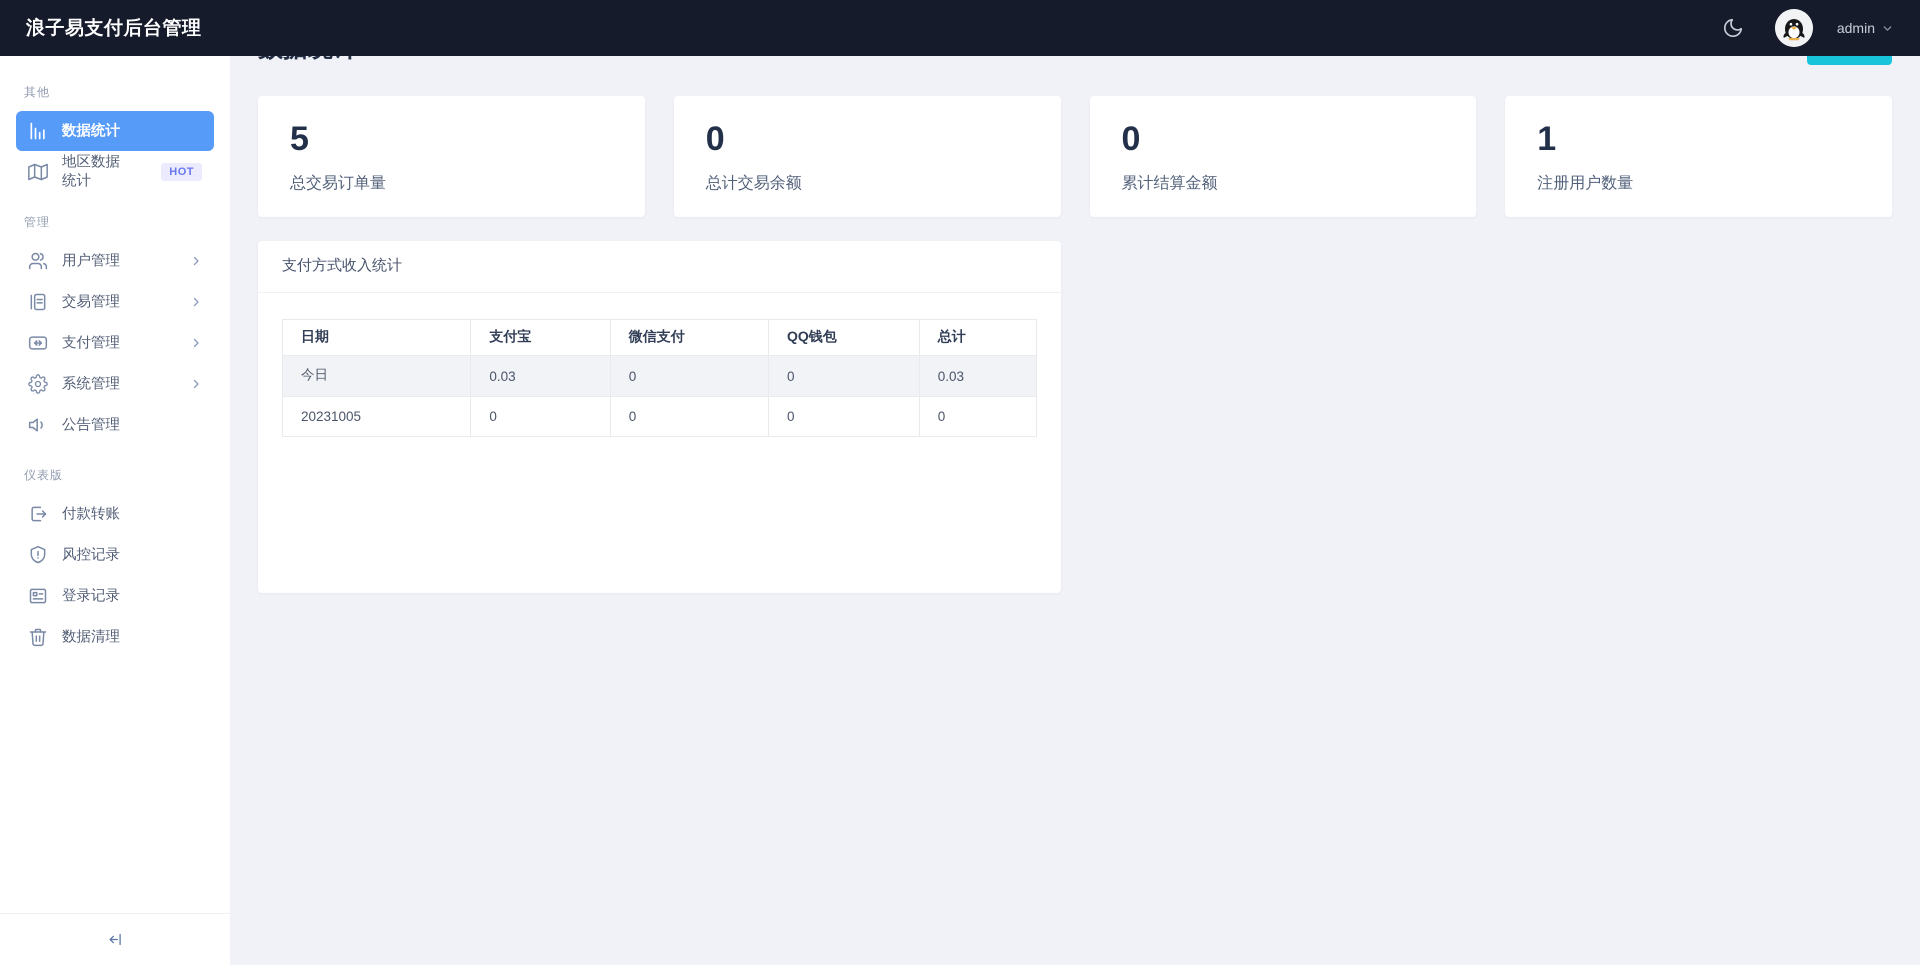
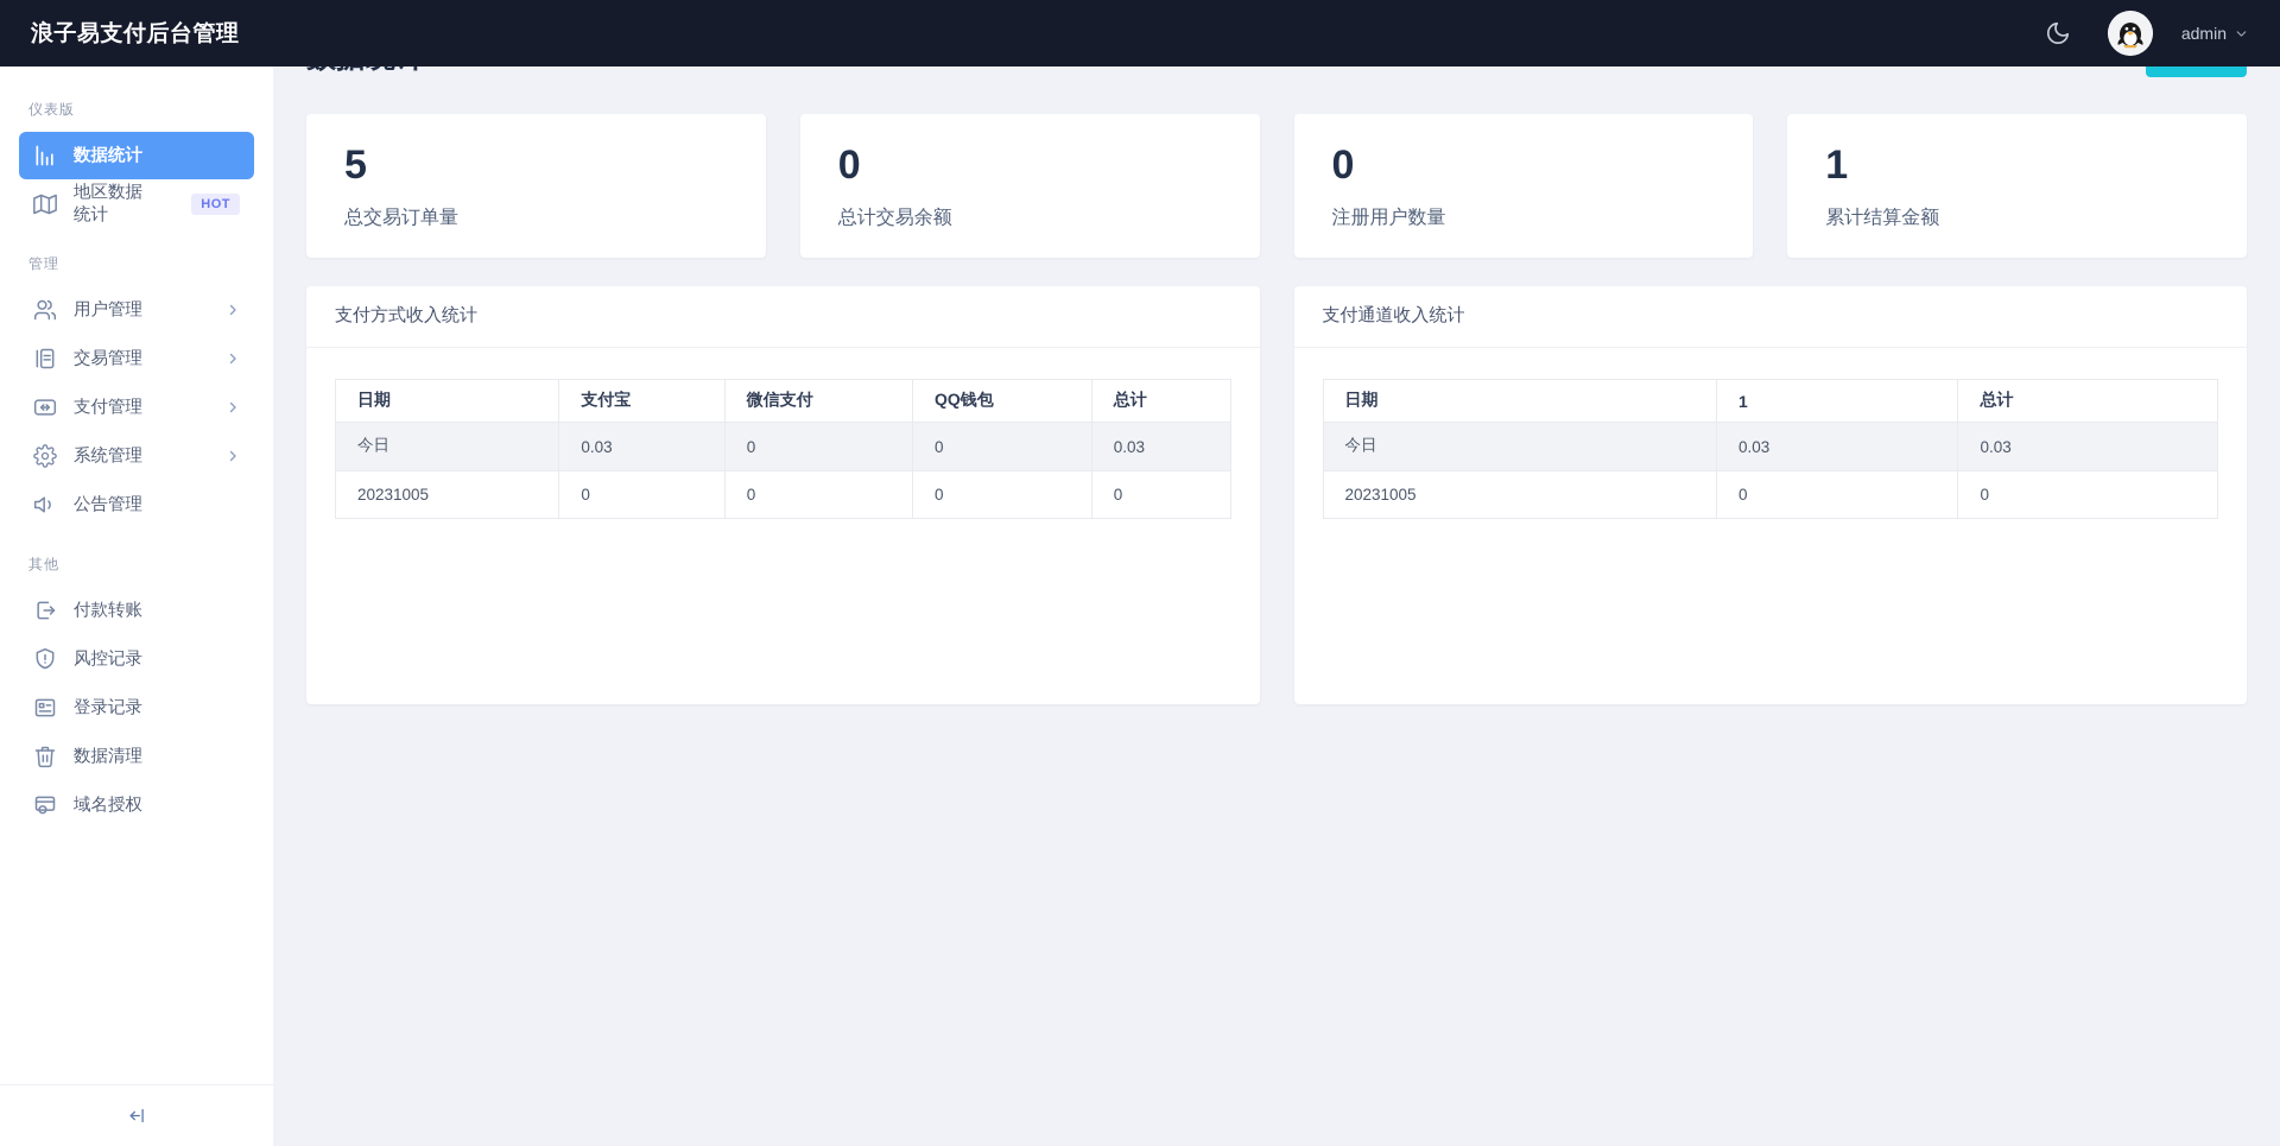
  浪子易支付后台管理
  admin
- 其他
+ 仪表版
  数据统计
  地区数据统计
  HOT
  管理
  用户管理
  交易管理
  支付管理
  系统管理
  公告管理
- 仪表版
+ 其他
  付款转账
  风控记录
  登录记录
  数据清理
+ 域名授权
  5
  总交易订单量
  0
  总计交易余额
  0
- 累计结算金额
+ 注册用户数量
  1
- 注册用户数量
+ 累计结算金额
  支付方式收入统计
  日期	支付宝	微信支付	QQ钱包	总计
  今日	0.03	0	0	0.03
  20231005	0	0	0	0
+ 支付通道收入统计
+ 日期	1	总计
+ 今日	0.03	0.03
+ 20231005	0	0
